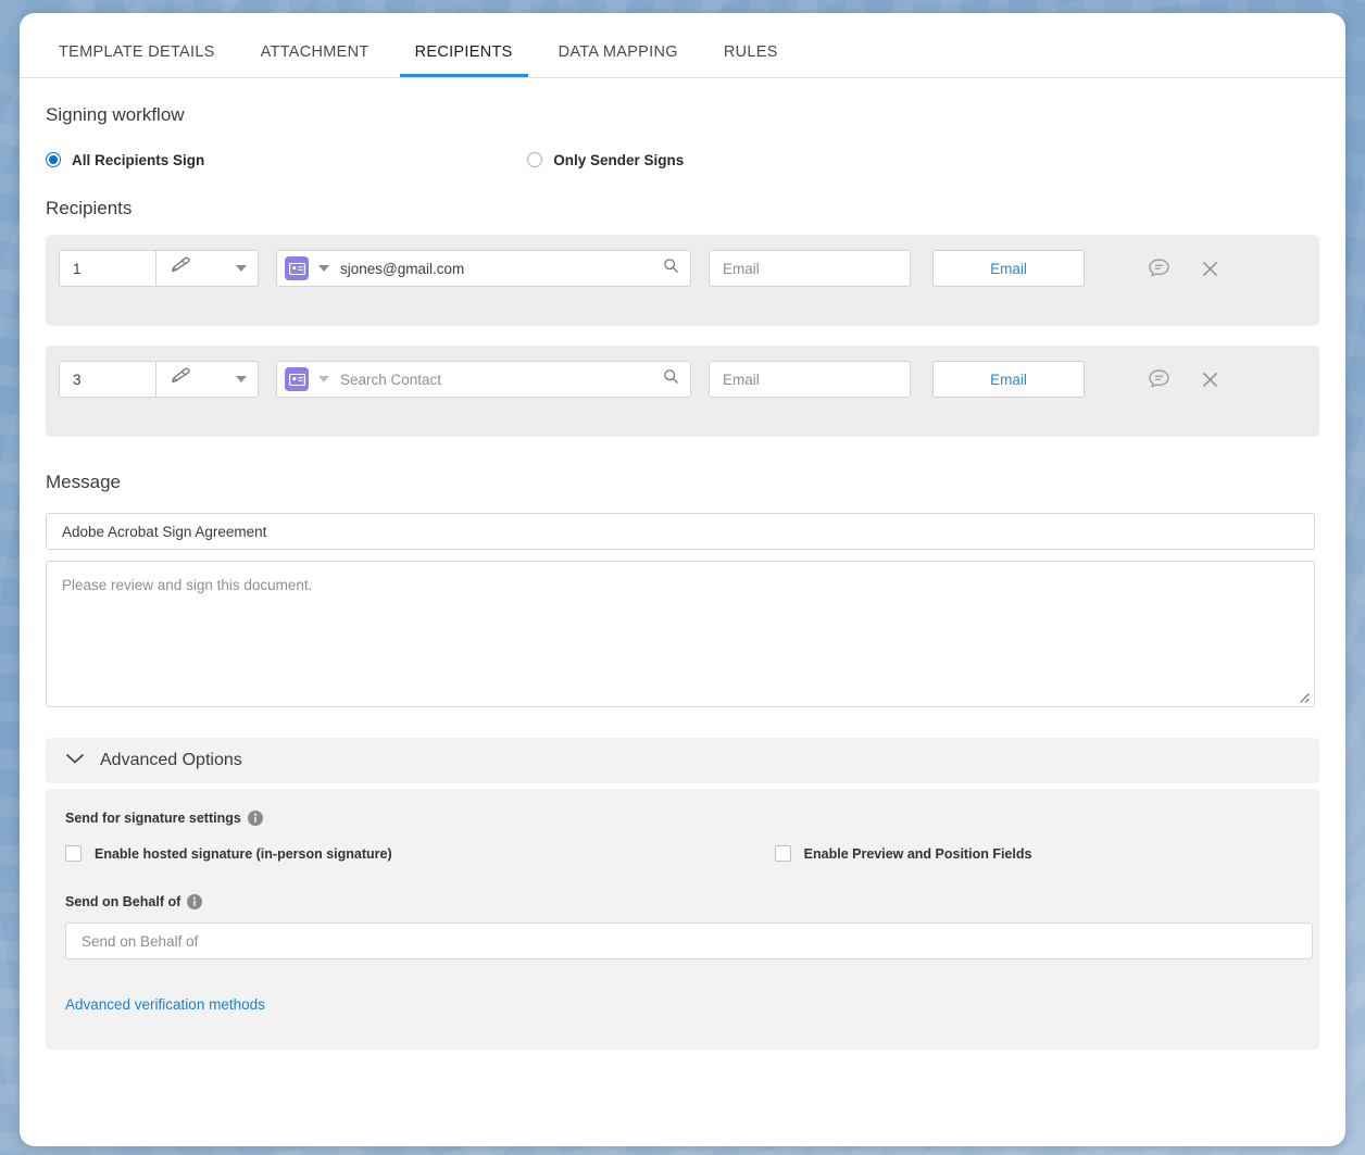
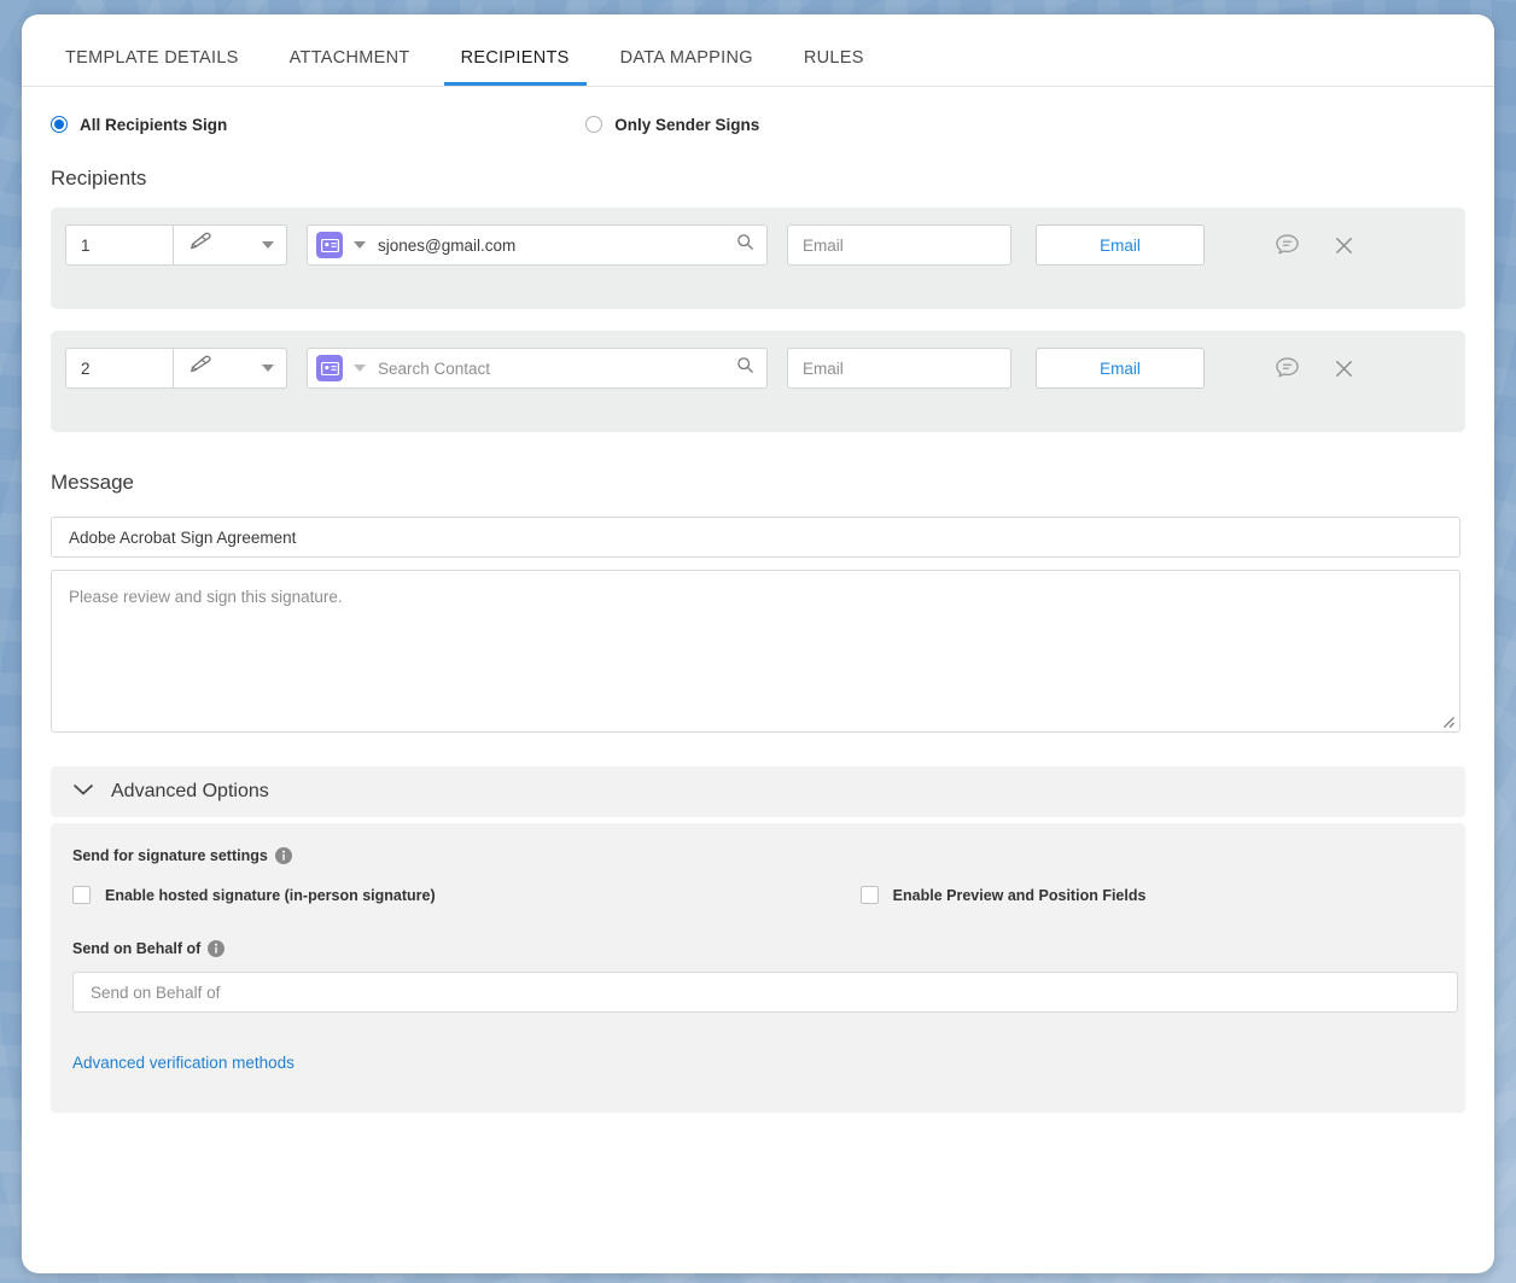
  TEMPLATE DETAILS
  ATTACHMENT
  RECIPIENTS
  DATA MAPPING
  RULES
- Signing workflow
  All Recipients Sign
  Only Sender Signs
  Recipients
  1
  sjones@gmail.com
  Email
  Email
- 3
+ 2
  Search Contact
  Email
  Email
  Message
  Adobe Acrobat Sign Agreement
- Please review and sign this document.
+ Please review and sign this signature.
  Advanced Options
  Send for signature settings
  Enable hosted signature (in-person signature)
  Enable Preview and Position Fields
  Send on Behalf of
  Send on Behalf of
  Advanced verification methods
